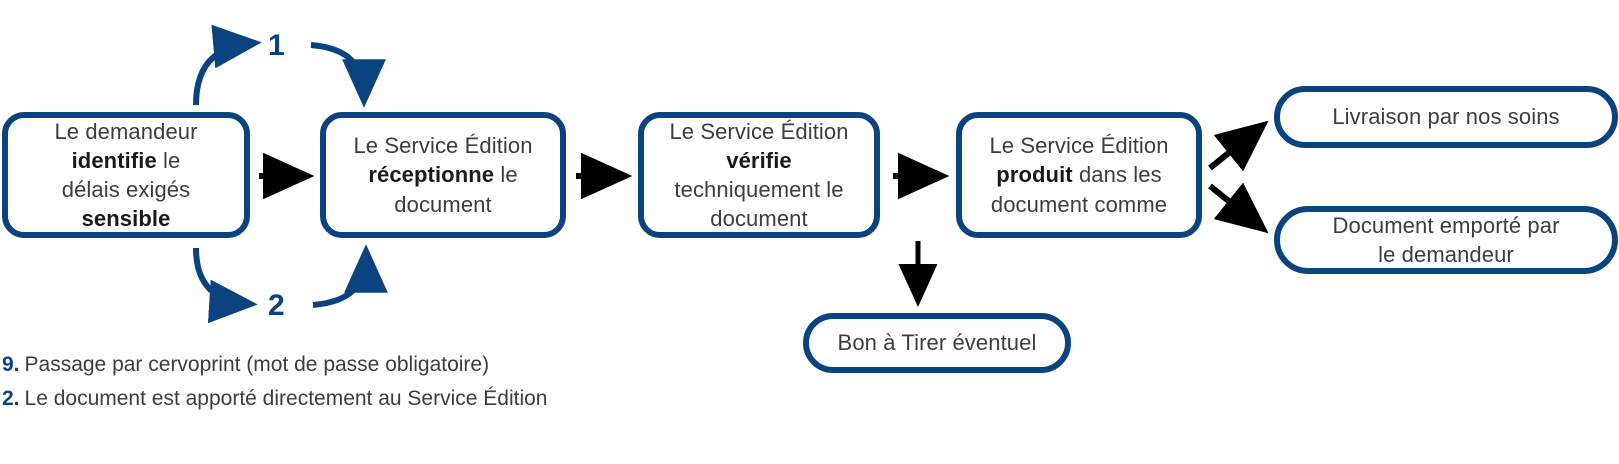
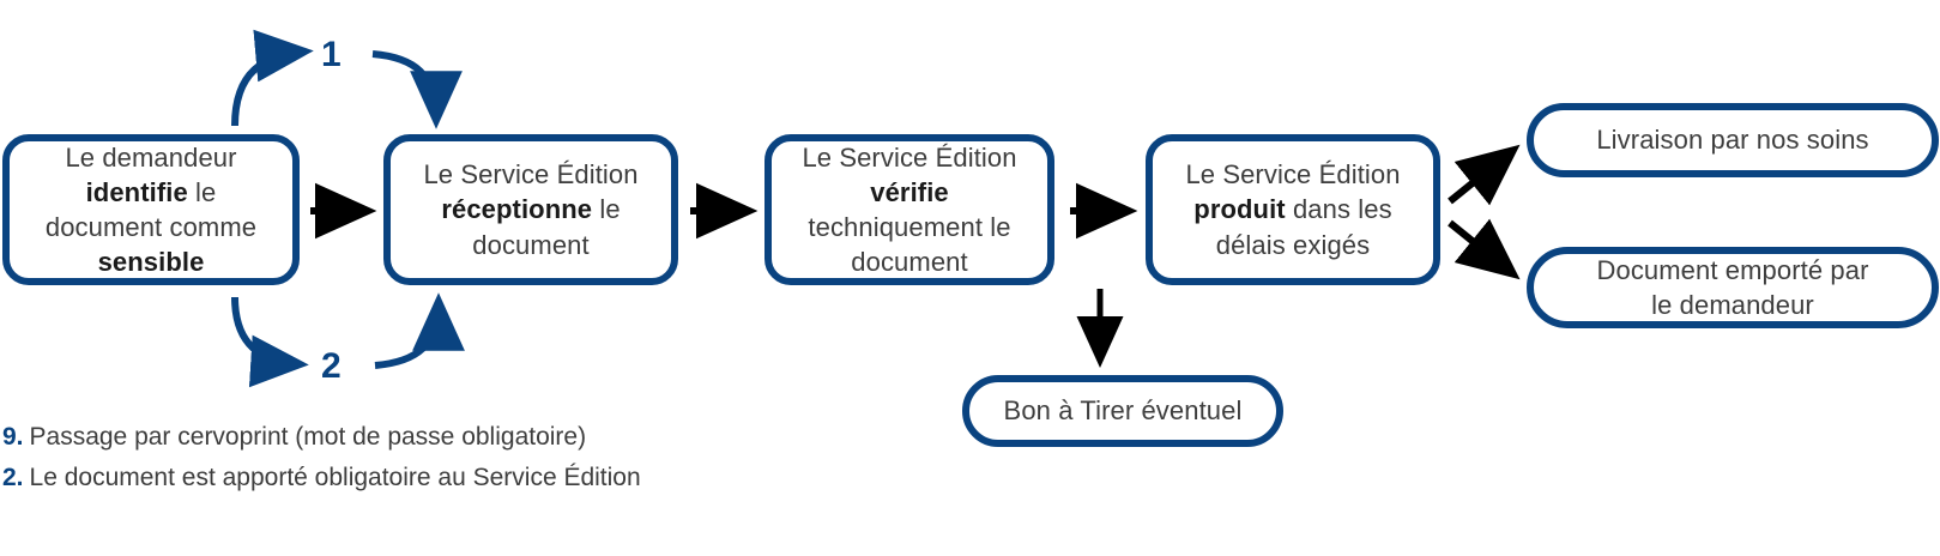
  Le demandeur
  identifie le
- délais exigés
+ document comme
  sensible
  Le Service Édition
  réceptionne le
  document
  Le Service Édition
  vérifie
  techniquement le
  document
  Le Service Édition
  produit dans les
- document comme
+ délais exigés
  Livraison par nos soins
  Document emporté par
  le demandeur
  Bon à Tirer éventuel
  1
  2
  9. Passage par cervoprint (mot de passe obligatoire)
- 2. Le document est apporté directement au Service Édition
+ 2. Le document est apporté obligatoire au Service Édition
